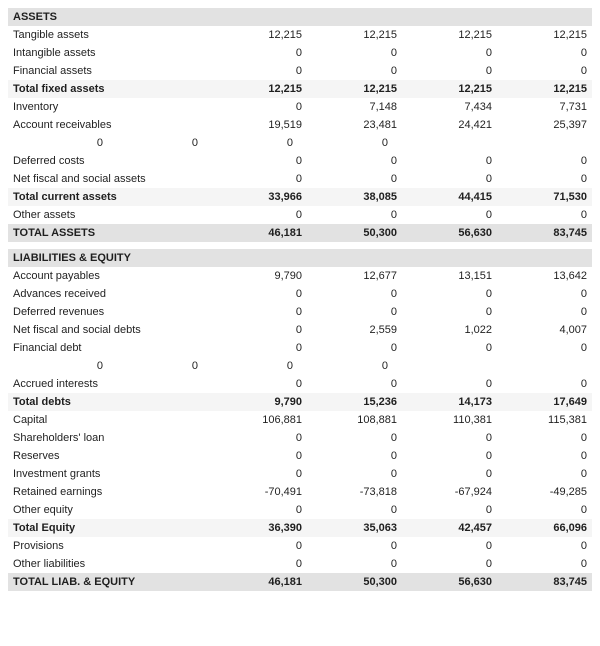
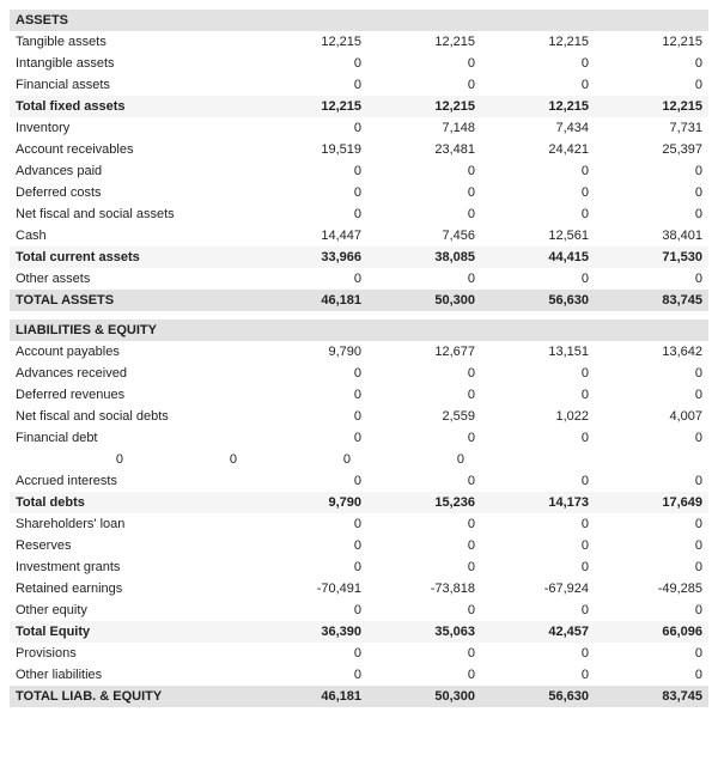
  ASSETS
  Tangible assets
  12,215
  12,215
  12,215
  12,215
  Intangible assets
  0
  0
  0
  0
  Financial assets
  0
  0
  0
  0
  Total fixed assets
  12,215
  12,215
  12,215
  12,215
  Inventory
  0
  7,148
  7,434
  7,731
  Account receivables
  19,519
  23,481
  24,421
  25,397
+ Advances paid
  0
  0
  0
  0
  Deferred costs
  0
  0
  0
  0
  Net fiscal and social assets
  0
  0
  0
  0
+ Cash
+ 14,447
+ 7,456
+ 12,561
+ 38,401
  Total current assets
  33,966
  38,085
  44,415
  71,530
  Other assets
  0
  0
  0
  0
  TOTAL ASSETS
  46,181
  50,300
  56,630
  83,745
  LIABILITIES & EQUITY
  Account payables
  9,790
  12,677
  13,151
  13,642
  Advances received
  0
  0
  0
  0
  Deferred revenues
  0
  0
  0
  0
  Net fiscal and social debts
  0
  2,559
  1,022
  4,007
  Financial debt
  0
  0
  0
  0
  0
  0
  0
  0
  Accrued interests
  0
  0
  0
  0
  Total debts
  9,790
  15,236
  14,173
  17,649
- Capital
- 106,881
- 108,881
- 110,381
- 115,381
  Shareholders' loan
  0
  0
  0
  0
  Reserves
  0
  0
  0
  0
  Investment grants
  0
  0
  0
  0
  Retained earnings
  -70,491
  -73,818
  -67,924
  -49,285
  Other equity
  0
  0
  0
  0
  Total Equity
  36,390
  35,063
  42,457
  66,096
  Provisions
  0
  0
  0
  0
  Other liabilities
  0
  0
  0
  0
  TOTAL LIAB. & EQUITY
  46,181
  50,300
  56,630
  83,745
